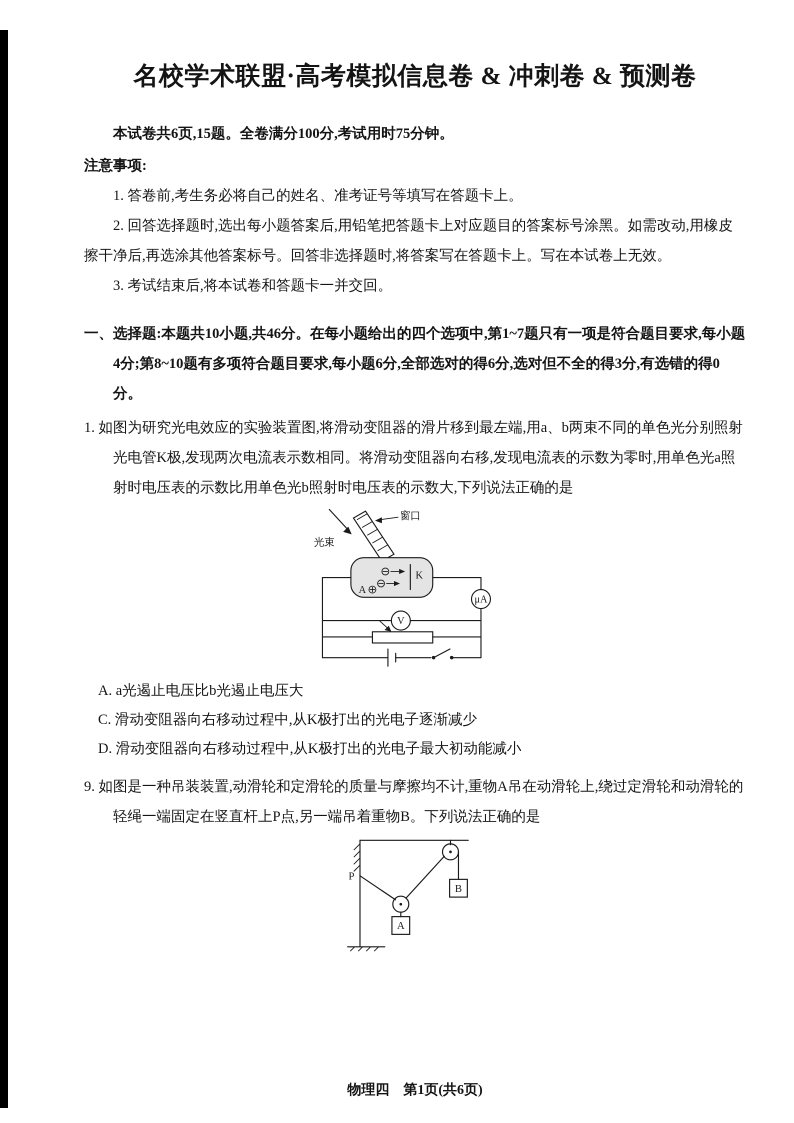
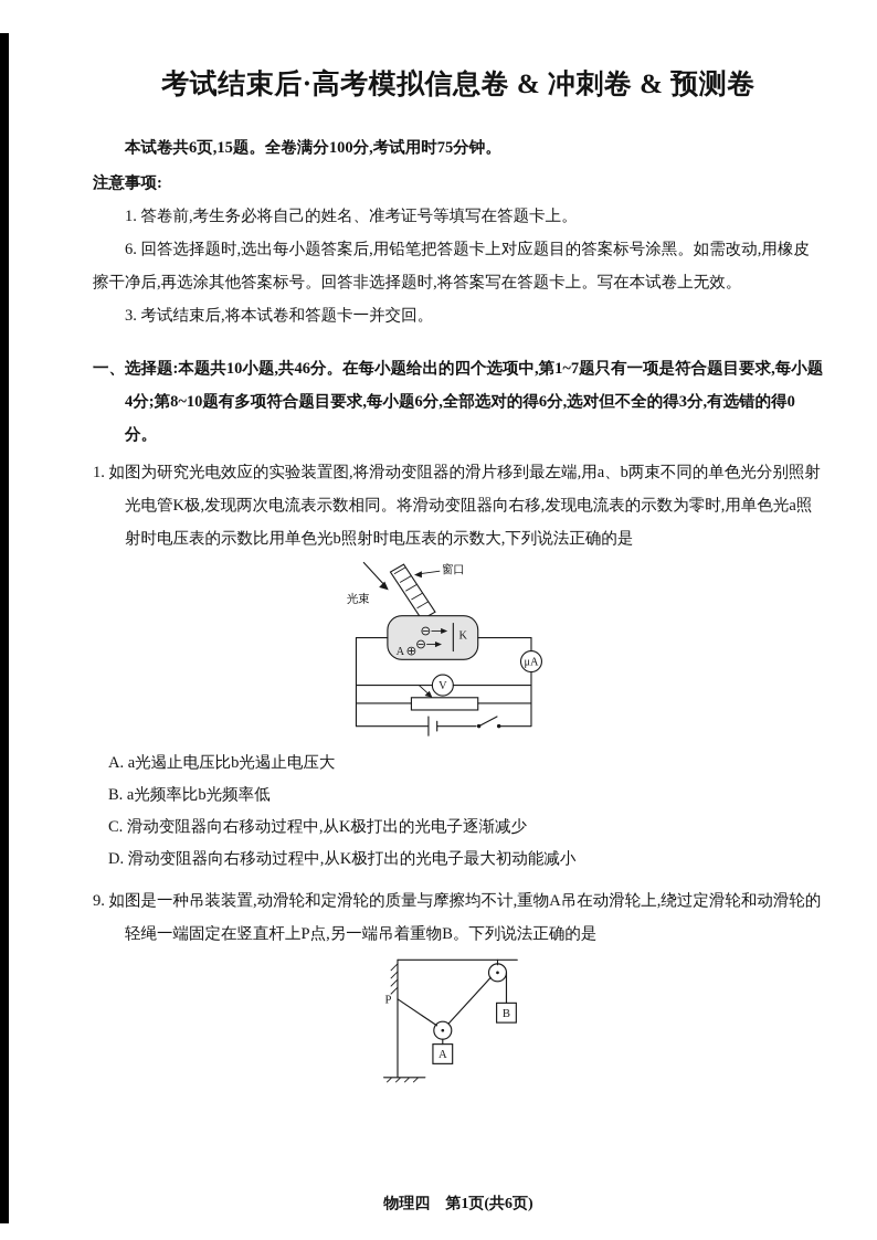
- 名校学术联盟·高考模拟信息卷 & 冲刺卷 & 预测卷
+ 考试结束后·高考模拟信息卷 & 冲刺卷 & 预测卷
  本试卷共6页,15题。全卷满分100分,考试用时75分钟。
  注意事项:
  1. 答卷前,考生务必将自己的姓名、准考证号等填写在答题卡上。
- 2. 回答选择题时,选出每小题答案后,用铅笔把答题卡上对应题目的答案标号涂黑。如需改动,用橡皮擦干净后,再选涂其他答案标号。回答非选择题时,将答案写在答题卡上。写在本试卷上无效。
+ 6. 回答选择题时,选出每小题答案后,用铅笔把答题卡上对应题目的答案标号涂黑。如需改动,用橡皮擦干净后,再选涂其他答案标号。回答非选择题时,将答案写在答题卡上。写在本试卷上无效。
  3. 考试结束后,将本试卷和答题卡一并交回。
  一、选择题:本题共10小题,共46分。在每小题给出的四个选项中,第1~7题只有一项是符合题目要求,每小题4分;第8~10题有多项符合题目要求,每小题6分,全部选对的得6分,选对但不全的得3分,有选错的得0分。
  1. 如图为研究光电效应的实验装置图,将滑动变阻器的滑片移到最左端,用a、b两束不同的单色光分别照射光电管K极,发现两次电流表示数相同。将滑动变阻器向右移,发现电流表的示数为零时,用单色光a照射时电压表的示数比用单色光b照射时电压表的示数大,下列说法正确的是
  光束
  窗口
  K
  A
  μA
  V
  A. a光遏止电压比b光遏止电压大
+ B. a光频率比b光频率低
  C. 滑动变阻器向右移动过程中,从K极打出的光电子逐渐减少
  D. 滑动变阻器向右移动过程中,从K极打出的光电子最大初动能减小
  9. 如图是一种吊装装置,动滑轮和定滑轮的质量与摩擦均不计,重物A吊在动滑轮上,绕过定滑轮和动滑轮的轻绳一端固定在竖直杆上P点,另一端吊着重物B。下列说法正确的是
  P
  A
  B
  物理四 第1页(共6页)
